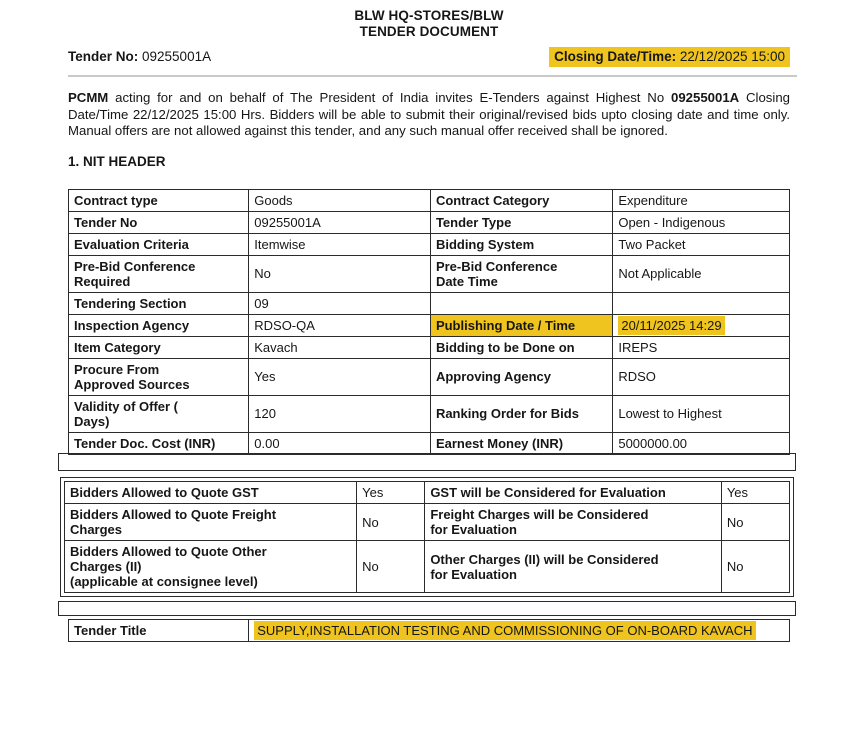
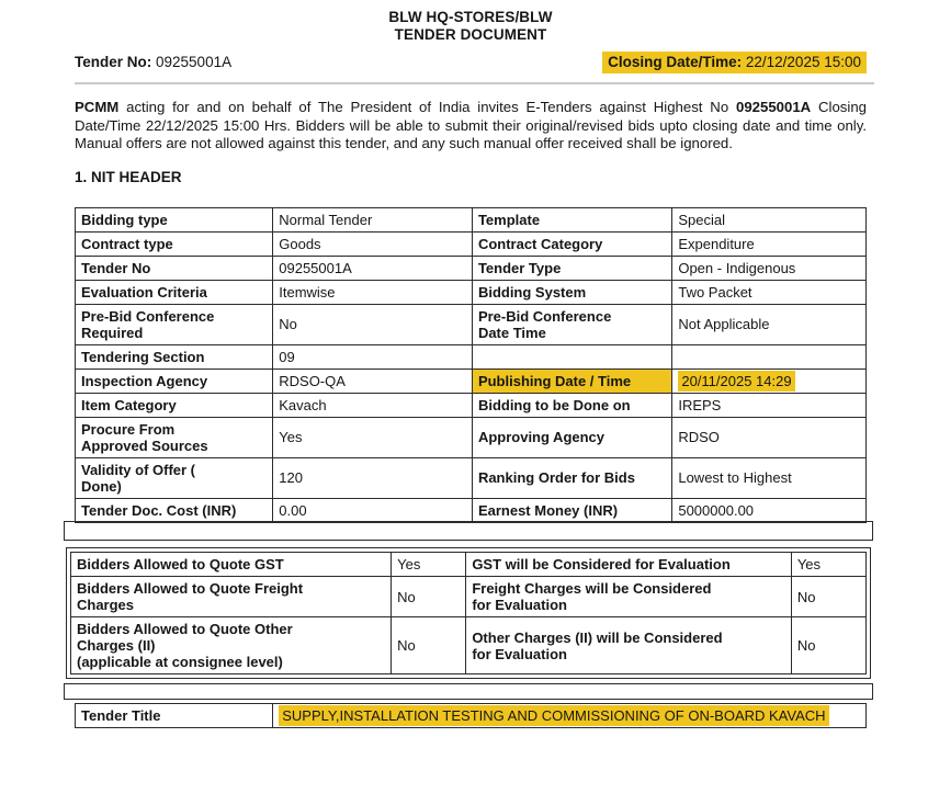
  BLW HQ-STORES/BLW
  TENDER DOCUMENT
  Tender No: 09255001A
  Closing Date/Time: 22/12/2025 15:00
  PCMM acting for and on behalf of The President of India invites E-Tenders against Highest No 09255001A Closing Date/Time 22/12/2025 15:00 Hrs. Bidders will be able to submit their original/revised bids upto closing date and time only. Manual offers are not allowed against this tender, and any such manual offer received shall be ignored.
  1. NIT HEADER
+ Bidding type	Normal Tender	Template	Special
  Contract type	Goods	Contract Category	Expenditure
  Tender No	09255001A	Tender Type	Open - Indigenous
  Evaluation Criteria	Itemwise	Bidding System	Two Packet
  Pre-Bid Conference Required	No	Pre-Bid Conference Date Time	Not Applicable
  Tendering Section	09
  Inspection Agency	RDSO-QA	Publishing Date / Time	20/11/2025 14:29
  Item Category	Kavach	Bidding to be Done on	IREPS
  Procure From Approved Sources	Yes	Approving Agency	RDSO
- Validity of Offer ( Days)	120	Ranking Order for Bids	Lowest to Highest
+ Validity of Offer ( Done)	120	Ranking Order for Bids	Lowest to Highest
  Tender Doc. Cost (INR)	0.00	Earnest Money (INR)	5000000.00
  Bidders Allowed to Quote GST	Yes	GST will be Considered for Evaluation	Yes
  Bidders Allowed to Quote Freight Charges	No	Freight Charges will be Considered for Evaluation	No
  Bidders Allowed to Quote Other Charges (II) (applicable at consignee level)	No	Other Charges (II) will be Considered for Evaluation	No
  Tender Title	SUPPLY,INSTALLATION TESTING AND COMMISSIONING OF ON-BOARD KAVACH
